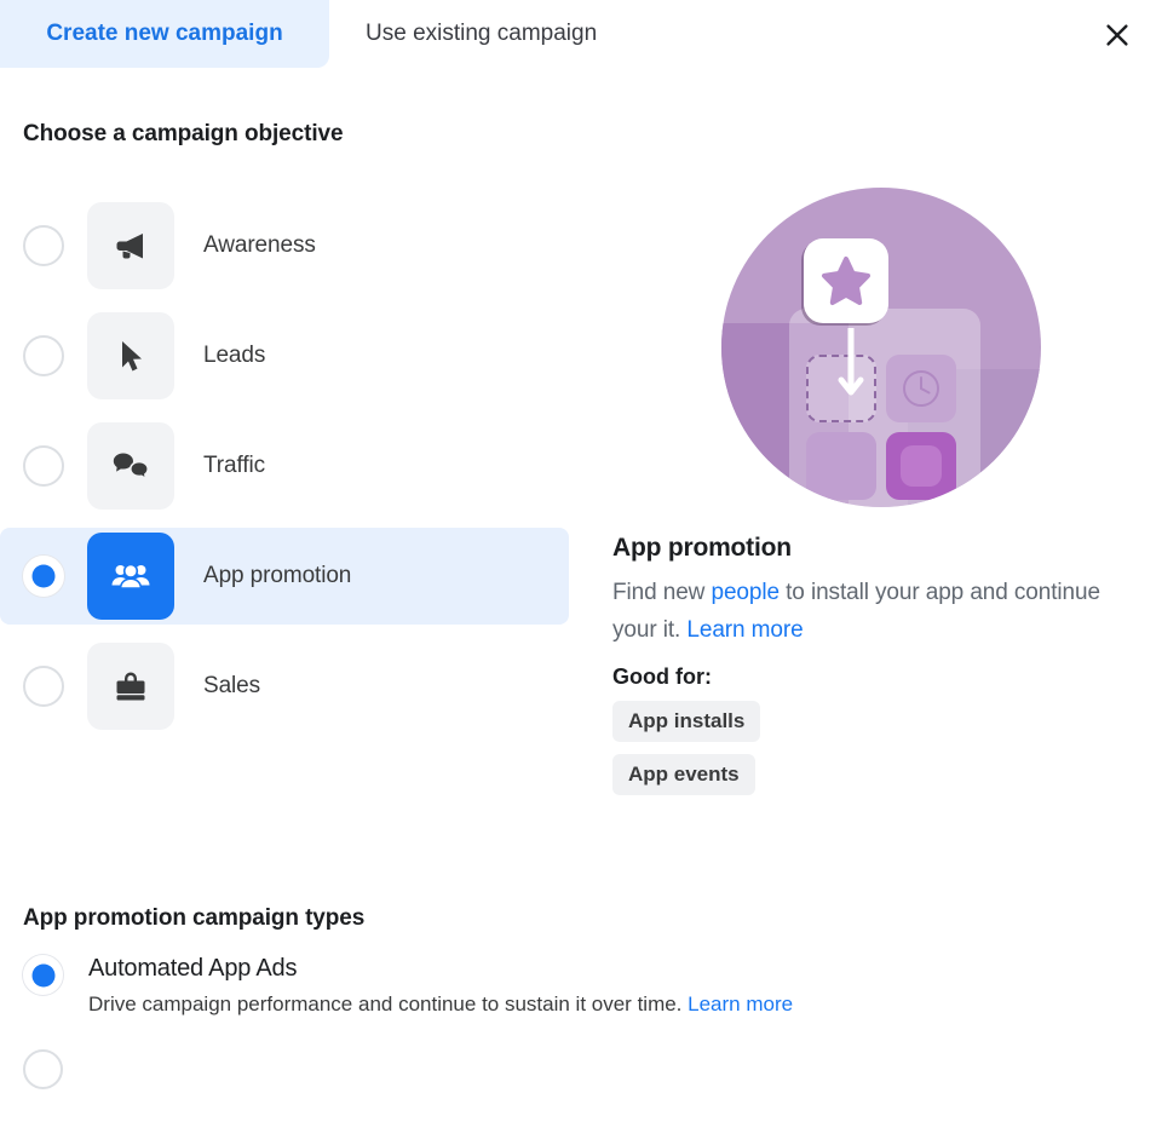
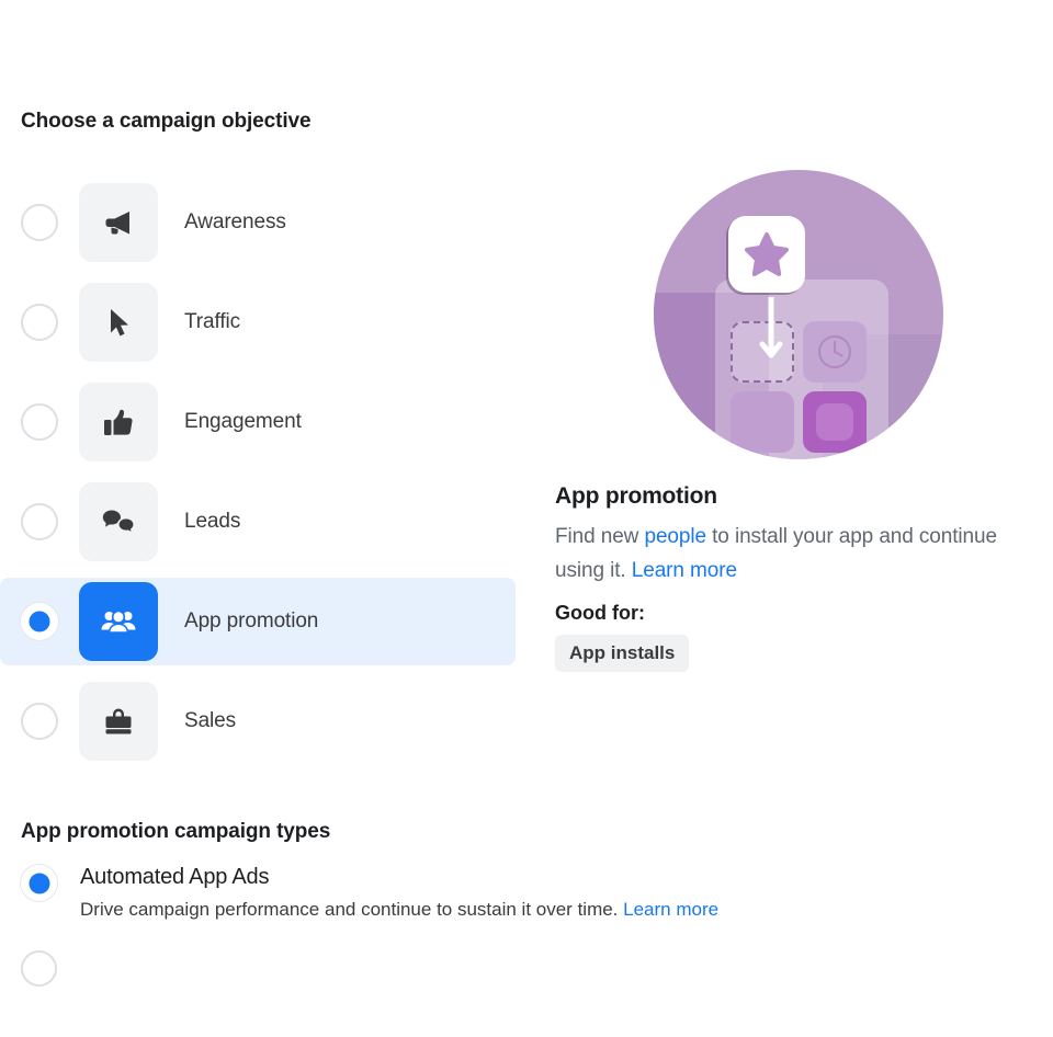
- Create new campaign
- Use existing campaign
  Choose a campaign objective
  Awareness
- Leads
+ Traffic
+ Engagement
- Traffic
+ Leads
  App promotion
  Sales
  App promotion
- Find new people to install your app and continue your it. Learn more
+ Find new people to install your app and continue using it. Learn more
  Good for:
  App installs
- App events
  App promotion campaign types
  Automated App Ads
  Drive campaign performance and continue to sustain it over time. Learn more
